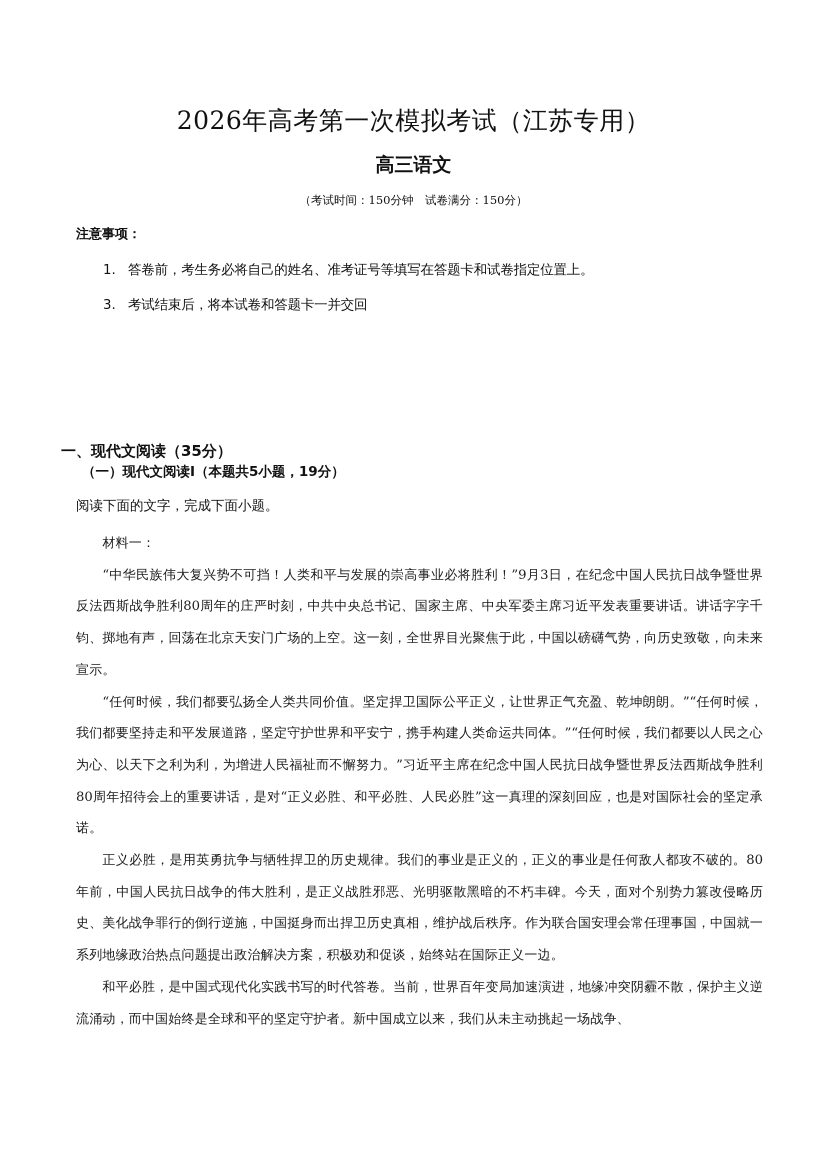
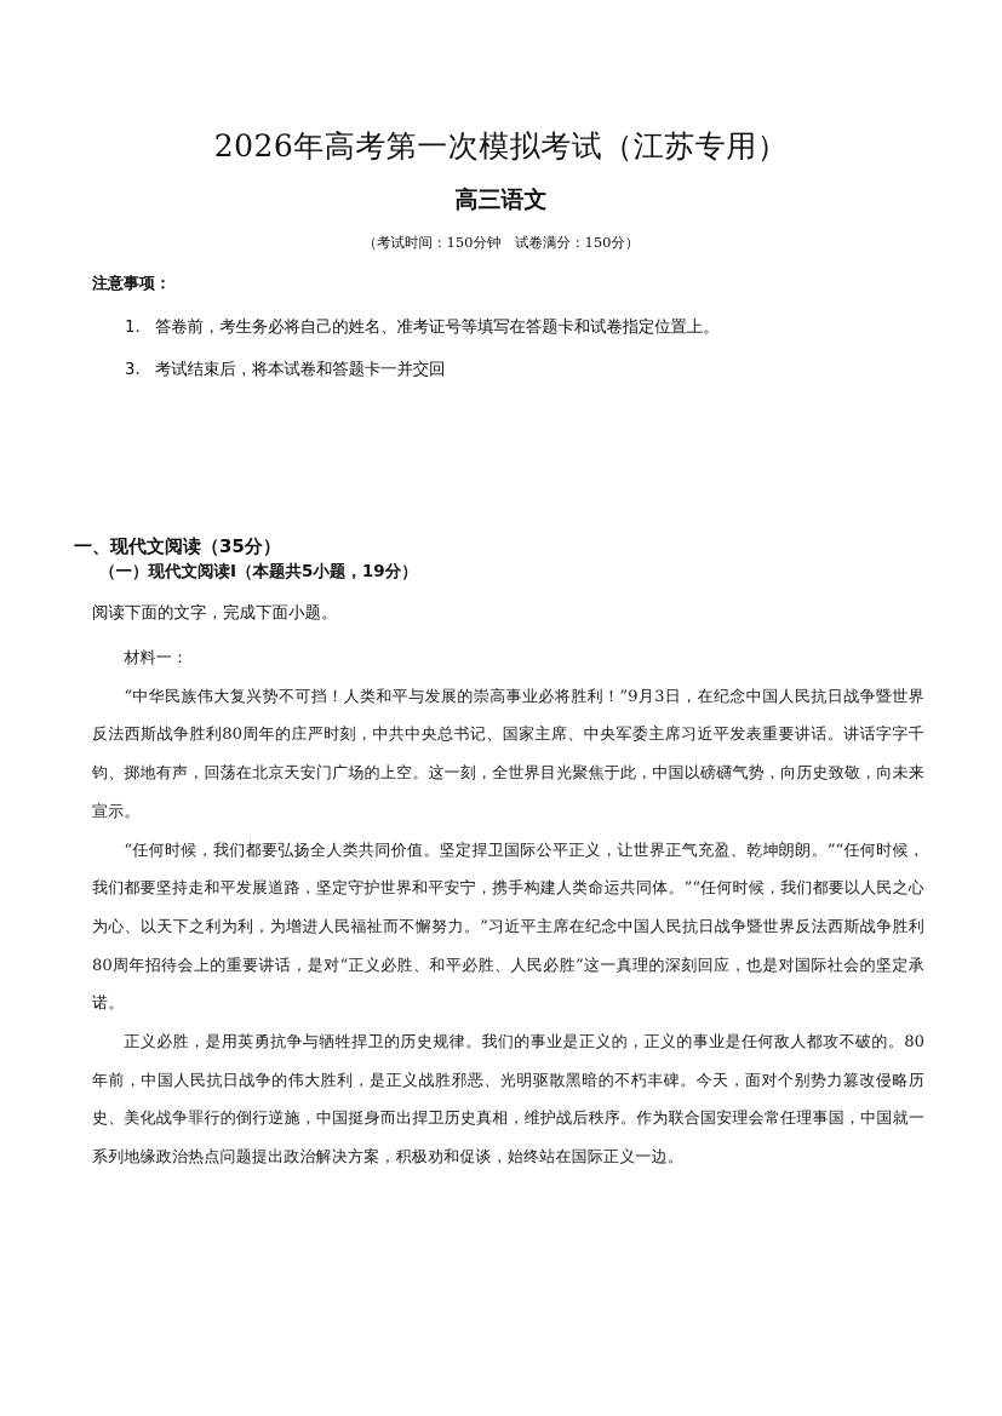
  2026年高考第一次模拟考试（江苏专用）
  高三语文
  （考试时间：150分钟 试卷满分：150分）
  注意事项：
  1.
  答卷前，考生务必将自己的姓名、准考证号等填写在答题卡和试卷指定位置上。
  3.
  考试结束后，将本试卷和答题卡一并交回
  一、现代文阅读（35分）
  （一）现代文阅读Ⅰ（本题共5小题，19分）
  阅读下面的文字，完成下面小题。
  材料一：
  “中华民族伟大复兴势不可挡！人类和平与发展的崇高事业必将胜利！”9月3日，在纪念中国人民抗日战争暨世界反法西斯战争胜利80周年的庄严时刻，中共中央总书记、国家主席、中央军委主席习近平发表重要讲话。讲话字字千钧、掷地有声，回荡在北京天安门广场的上空。这一刻，全世界目光聚焦于此，中国以磅礴气势，向历史致敬，向未来宣示。
  “任何时候，我们都要弘扬全人类共同价值。坚定捍卫国际公平正义，让世界正气充盈、乾坤朗朗。”“任何时候，我们都要坚持走和平发展道路，坚定守护世界和平安宁，携手构建人类命运共同体。”“任何时候，我们都要以人民之心为心、以天下之利为利，为增进人民福祉而不懈努力。”习近平主席在纪念中国人民抗日战争暨世界反法西斯战争胜利80周年招待会上的重要讲话，是对“正义必胜、和平必胜、人民必胜”这一真理的深刻回应，也是对国际社会的坚定承诺。
  正义必胜，是用英勇抗争与牺牲捍卫的历史规律。我们的事业是正义的，正义的事业是任何敌人都攻不破的。80年前，中国人民抗日战争的伟大胜利，是正义战胜邪恶、光明驱散黑暗的不朽丰碑。今天，面对个别势力篡改侵略历史、美化战争罪行的倒行逆施，中国挺身而出捍卫历史真相，维护战后秩序。作为联合国安理会常任理事国，中国就一系列地缘政治热点问题提出政治解决方案，积极劝和促谈，始终站在国际正义一边。
- 和平必胜，是中国式现代化实践书写的时代答卷。当前，世界百年变局加速演进，地缘冲突阴霾不散，保护主义逆流涌动，而中国始终是全球和平的坚定守护者。新中国成立以来，我们从未主动挑起一场战争、
